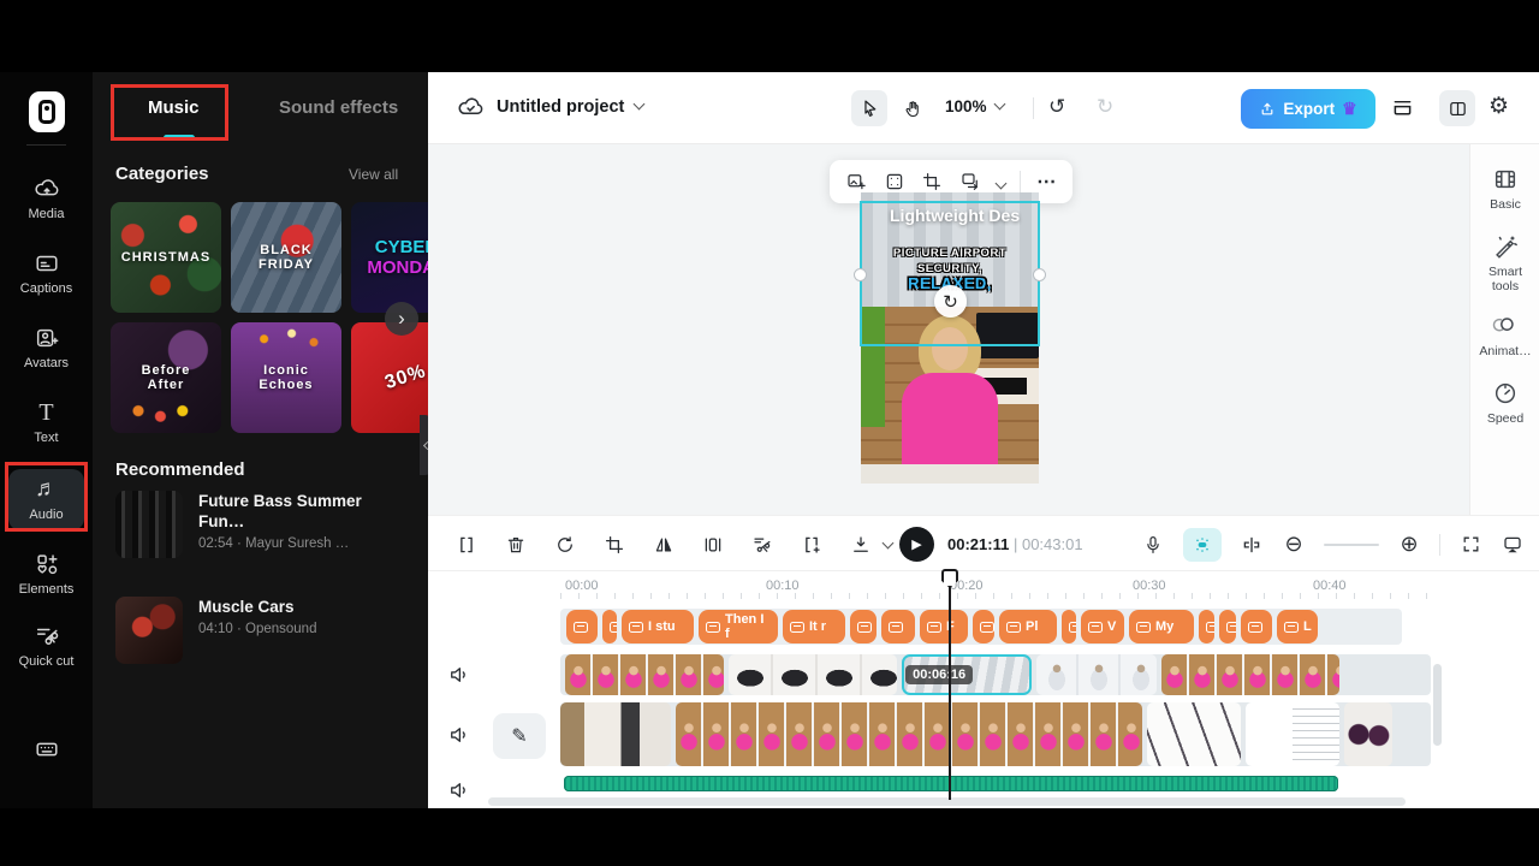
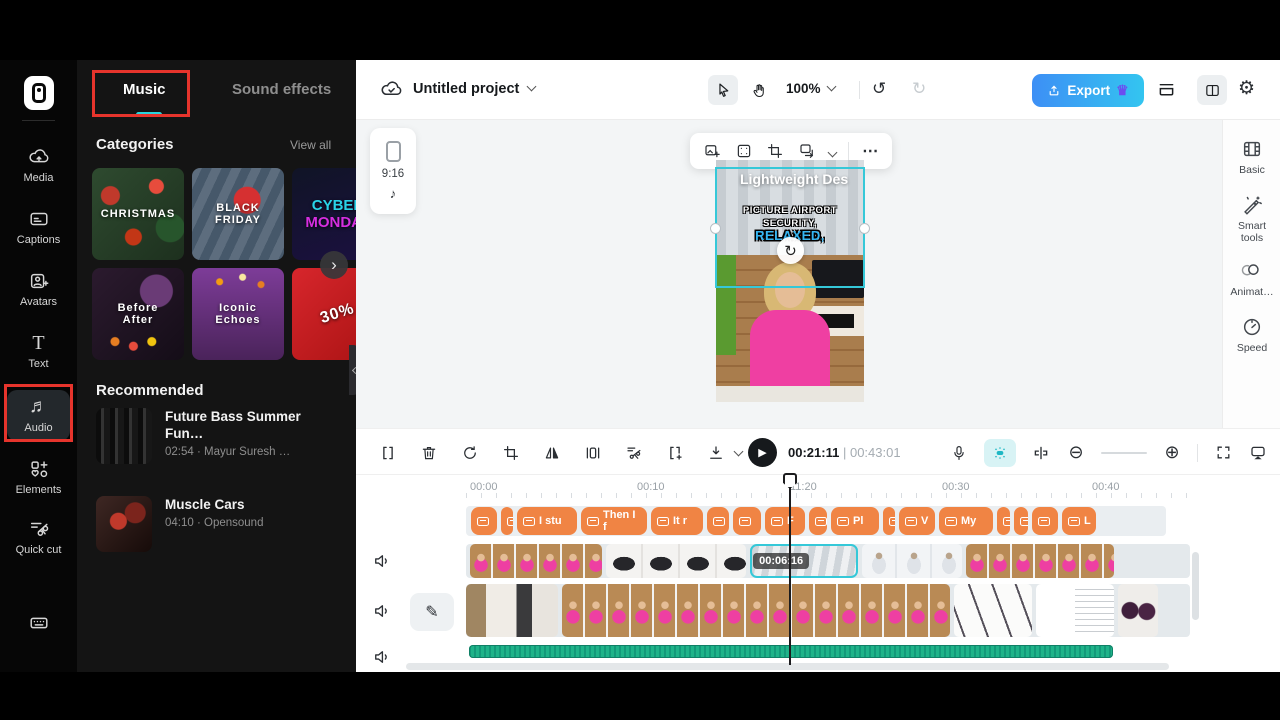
  Media
  Captions
  Avatars
  T
  Text
  ♬
  Audio
  Elements
  Quick cut
  Music
  Sound effects
  Categories
  View all
  CHRISTMAS
  BLACK
  FRIDAY
  CYBE
  Before
  After
  Iconic
  Echoes
  ›
  Recommended
  Future Bass Summer Fun…
  02:54 · Mayur Suresh …
  Muscle Cars
  04:10 · Opensound
  Untitled project
  100%
  ↺
  ↻
  Export
  ♛
  ⚙
+ 9:16
+ ♪
  ⋯
  Lightweight Des
  PICTURE AIRPORT
  SECURITY,
  RELAXED,
  ↻
  Basic
  Smart
  tools
  Animat…
  Speed
  ▶
  00:21:11 | 00:43:01
  ⊖
  ⊕
  I stu
  Then I f
  It r
  Pl
  V
  My
  L
  00:0616
  ✎
  00:00
  00:10
- 00:20
+ 11:20
  00:30
  00:40
